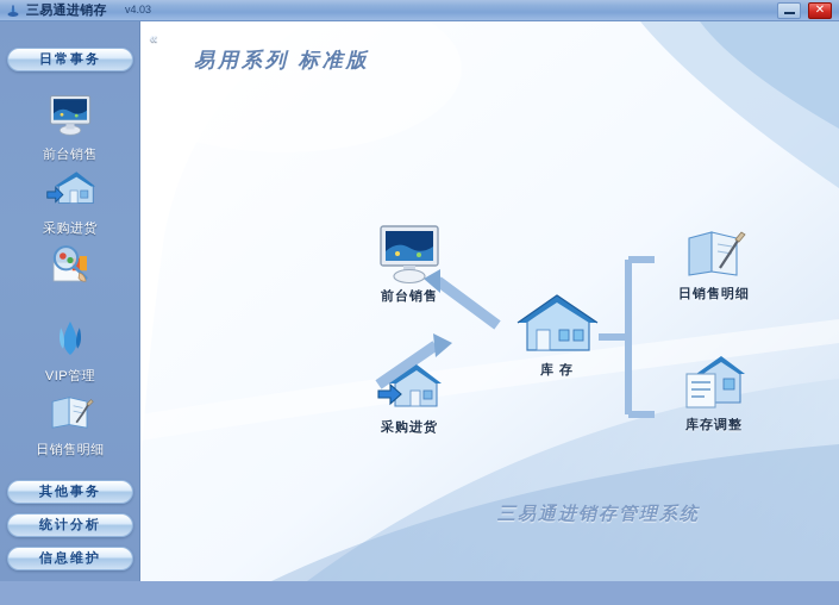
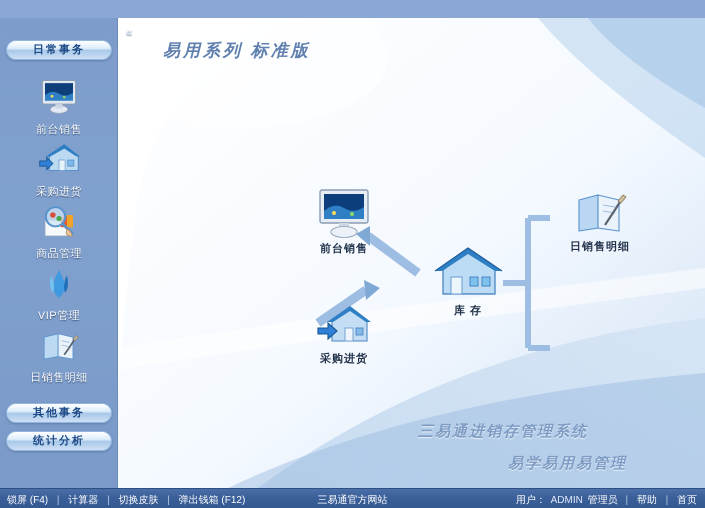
- 三易通进销存
- v4.03
- ✕
  日常事务
  前台销售
  采购进货
+ 商品管理
  VIP管理
  日销售明细
  其他事务
  统计分析
- 信息维护
  «
  易用系列 标准版
  前台销售
  采购进货
  库 存
  日销售明细
- 库存调整
  三易通进销存管理系统
+ 易学易用易管理
+ 锁屏 (F4) | 计算器 | 切换皮肤 | 弹出钱箱 (F12)
+ 三易通官方网站
+ 用户： ADMIN 管理员 | 帮助 | 首页
